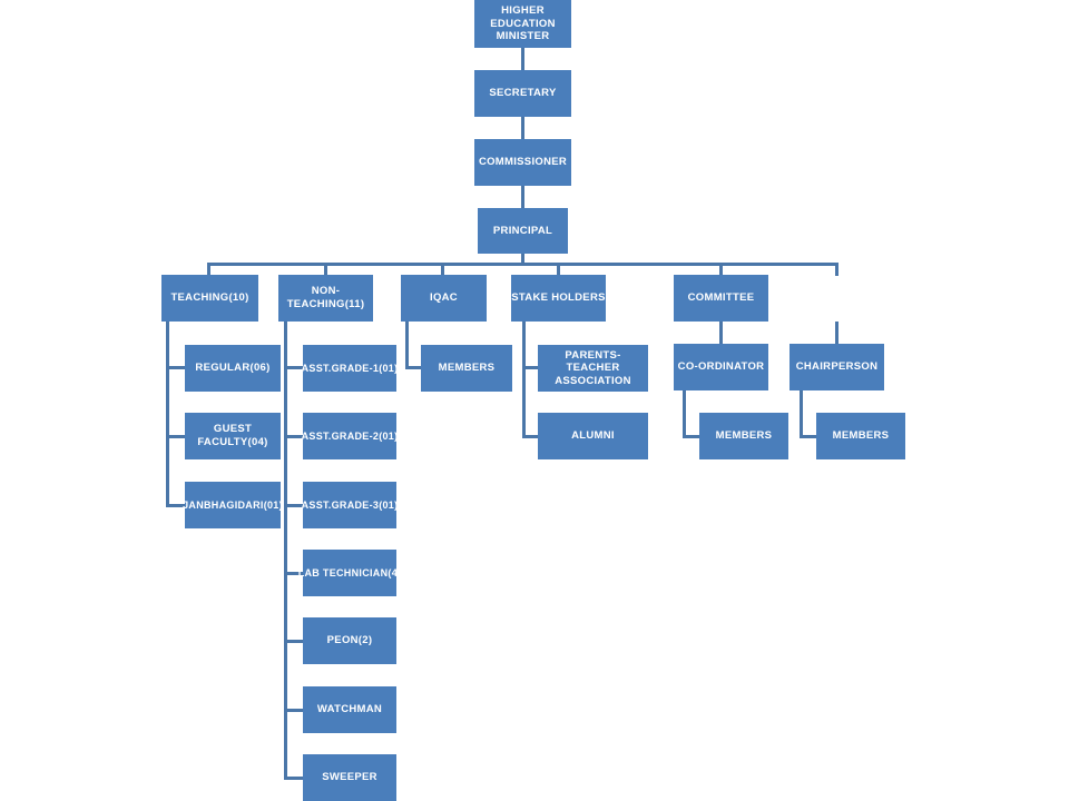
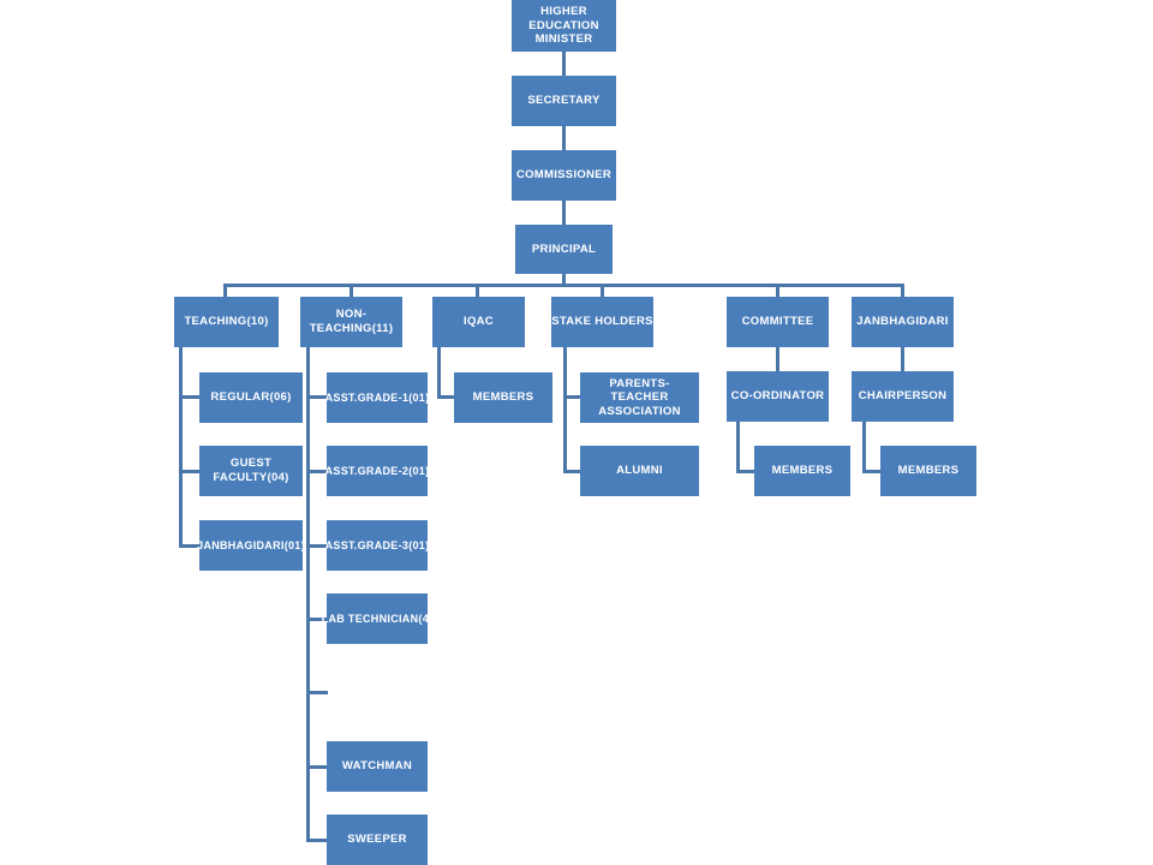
  HIGHER EDUCATION MINISTER
  SECRETARY
  COMMISSIONER
  PRINCIPAL
  TEACHING(10)
  NON-TEACHING(11)
  IQAC
  STAKE HOLDERS
  COMMITTEE
+ JANBHAGIDARI
  REGULAR(06)
  GUEST FACULTY(04)
  JANBHAGIDARI(01)
  ASST.GRADE-1(01)
  ASST.GRADE-2(01)
  ASST.GRADE-3(01)
  LAB TECHNICIAN(4)
- PEON(2)
  WATCHMAN
  SWEEPER
  MEMBERS
  PARENTS-TEACHER ASSOCIATION
  ALUMNI
  CO-ORDINATOR
  MEMBERS
  CHAIRPERSON
  MEMBERS
